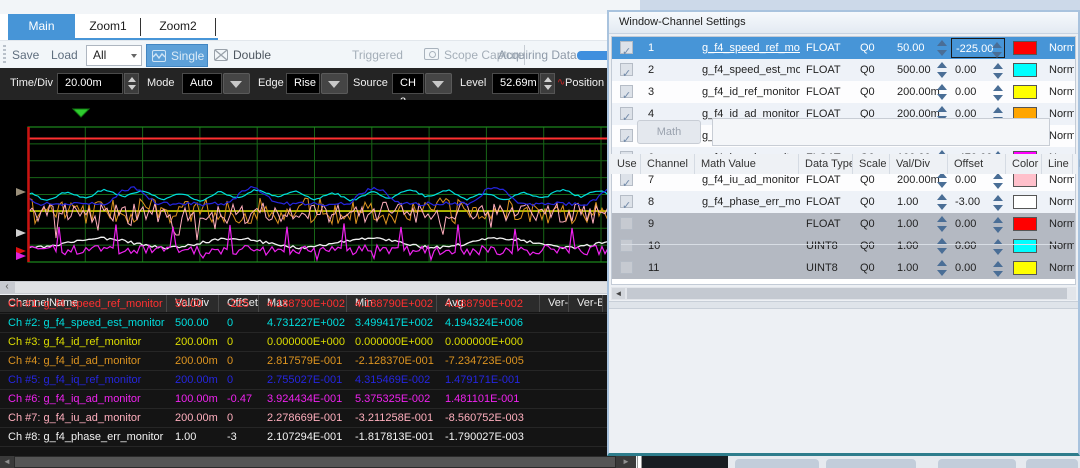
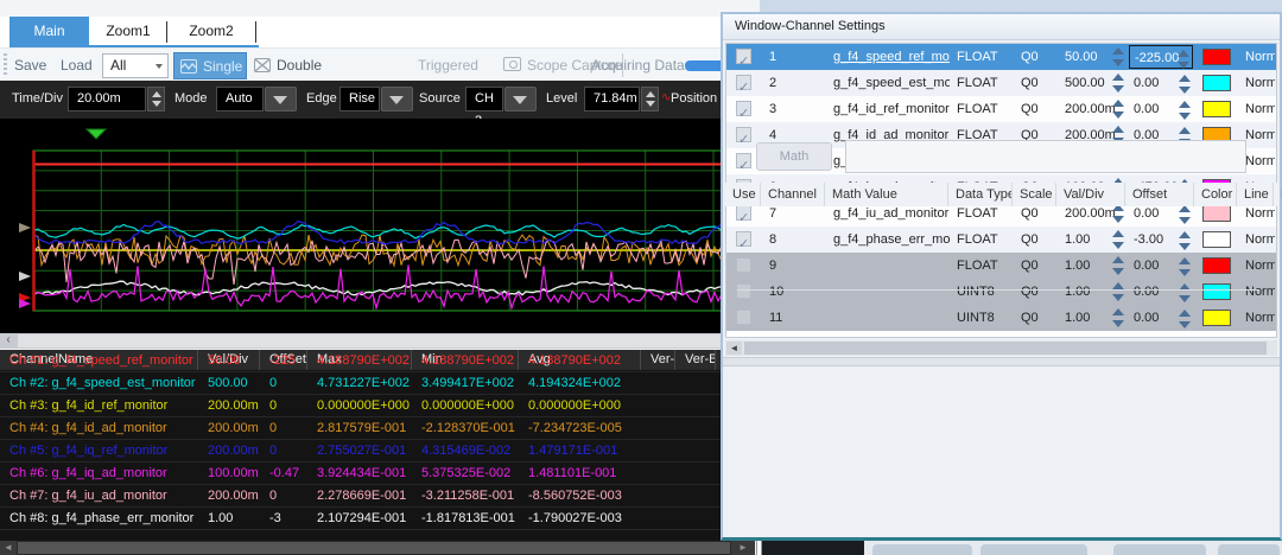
  Main
  Zoom1
  Zoom2
  Save
  Load
  All
  Single
  Double
  Triggered
  Scope Capture
  Acquiring Data
  Time/Div
  20.00m
  Mode
  Auto
  Edge
  Rise
  Source
  Level
- 52.69m
+ 71.84m
  Position
  ‹
  ChannelName
  Val/Div
  OffSet
  Max
  Min
  Avg
  Ver-
  Ver-B
  Ch #1: g_f4_speed_ref_monitor
  50.00
  -225
  4.188790E+002
  4.188790E+002
  4.188790E+002
  Ch #2: g_f4_speed_est_monitor
  500.00
  0
  4.731227E+002
  3.499417E+002
- 4.194324E+006
+ 4.194324E+002
  Ch #3: g_f4_id_ref_monitor
  200.00m
  0
  0.000000E+000
  0.000000E+000
  0.000000E+000
  Ch #4: g_f4_id_ad_monitor
  200.00m
  0
  2.817579E-001
  -2.128370E-001
  -7.234723E-005
  Ch #5: g_f4_iq_ref_monitor
  200.00m
  0
  2.755027E-001
  4.315469E-002
  1.479171E-001
  Ch #6: g_f4_iq_ad_monitor
  100.00m
  -0.47
  3.924434E-001
  5.375325E-002
  1.481101E-001
  Ch #7: g_f4_iu_ad_monitor
  200.00m
  0
  2.278669E-001
  -3.211258E-001
  -8.560752E-003
  Ch #8: g_f4_phase_err_monitor
  1.00
  -3
  2.107294E-001
  -1.817813E-001
  -1.790027E-003
  ◄
  ►
  Window-Channel Settings
  1
  g_f4_speed_ref_mo
  FLOAT
  Q0
  50.00
  -225.00
  Norm
  2
  g_f4_speed_est_mo
  FLOAT
  Q0
  500.00
  0.00
  Norm
  3
  g_f4_id_ref_monitor
  FLOAT
  Q0
  200.00m
  0.00
  Norm
  4
  g_f4_id_ad_monitor
  FLOAT
  Q0
  200.00m
  0.00
  Norm
  Norm
  7
  g_f4_iu_ad_monitor
  FLOAT
  Q0
  200.00m
  0.00
  Norm
  8
  g_f4_phase_err_mo
  FLOAT
  Q0
  1.00
  -3.00
  Norm
  9
  FLOAT
  Q0
  1.00
  0.00
  Norm
  10
  UINT8
  Q0
  1.00
  0.00
  Norm
  11
  UINT8
  Q0
  1.00
  0.00
  Norm
  ◄
  Math
  Use
  Channel
  Math Value
  Data Type
  Scale
  Val/Div
  Offset
  Color
  Line
